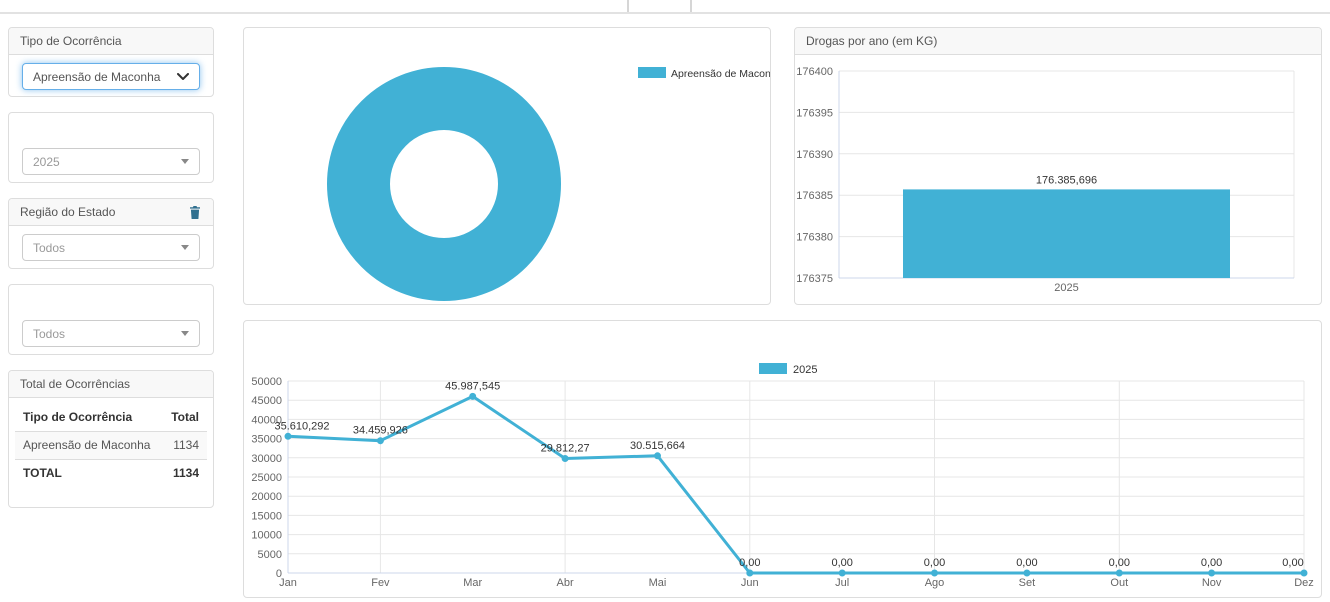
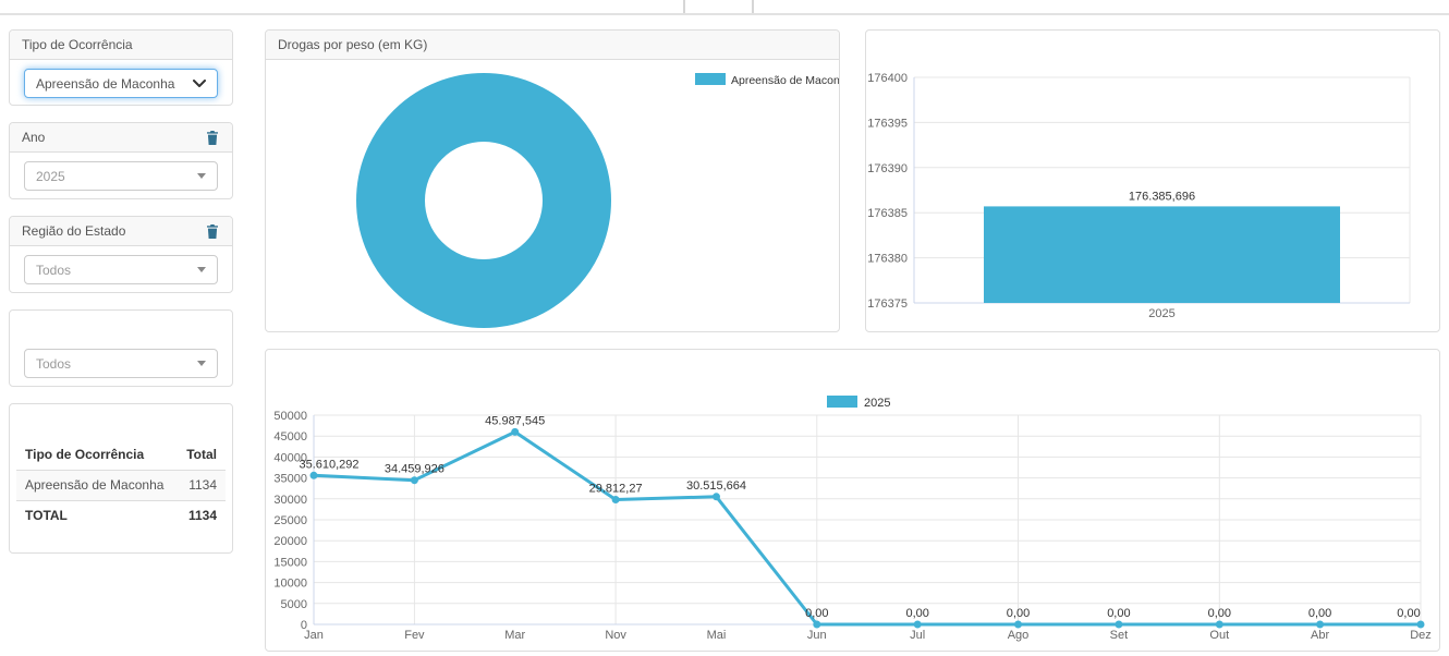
  Tipo de Ocorrência
  Apreensão de Maconha
+ Ano
  2025
  Região do Estado
  Todos
  Todos
- Total de Ocorrências
  Tipo de Ocorrência
  Total
  Apreensão de Maconha
  1134
  TOTAL
  1134
+ Drogas por peso (em KG)
  Apreensão de Macon
- Drogas por ano (em KG)
  176375
  176380
  176385
  176390
  176395
  176400
  176.385,696
  2025
  0
  5000
  10000
  15000
  20000
  25000
  30000
  35000
  40000
  45000
  50000
  2025
  35.610,292
  Jan
  34.459,926
  Fev
  45.987,545
  Mar
  29.812,27
- Abr
+ Nov
  30.515,664
  Mai
  0,00
  Jun
  0,00
  Jul
  0,00
  Ago
  0,00
  Set
  0,00
  Out
  0,00
- Nov
+ Abr
  0,00
  Dez
